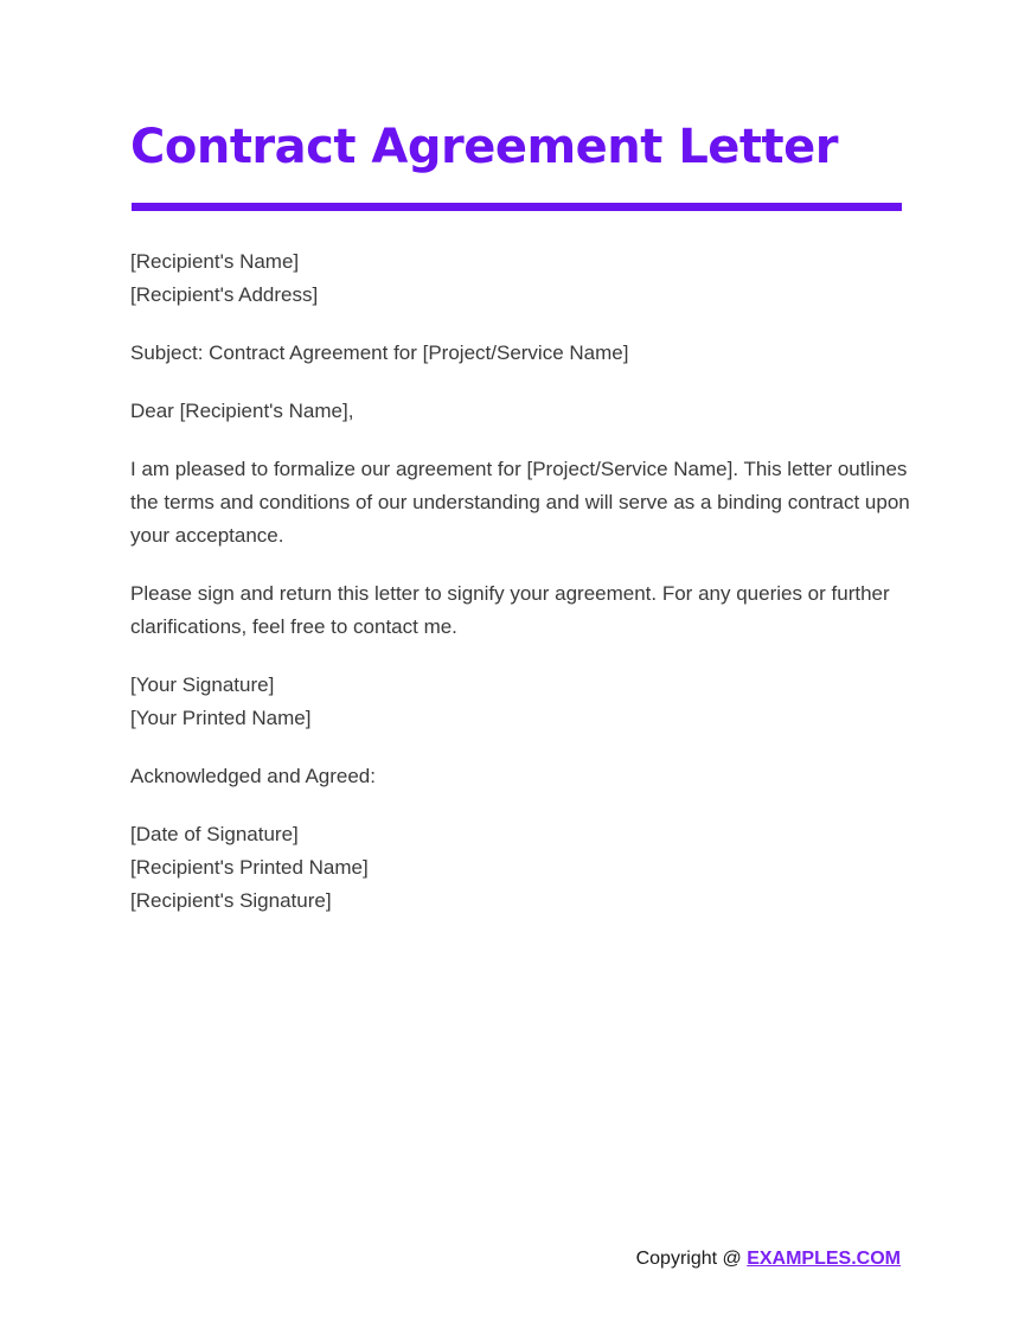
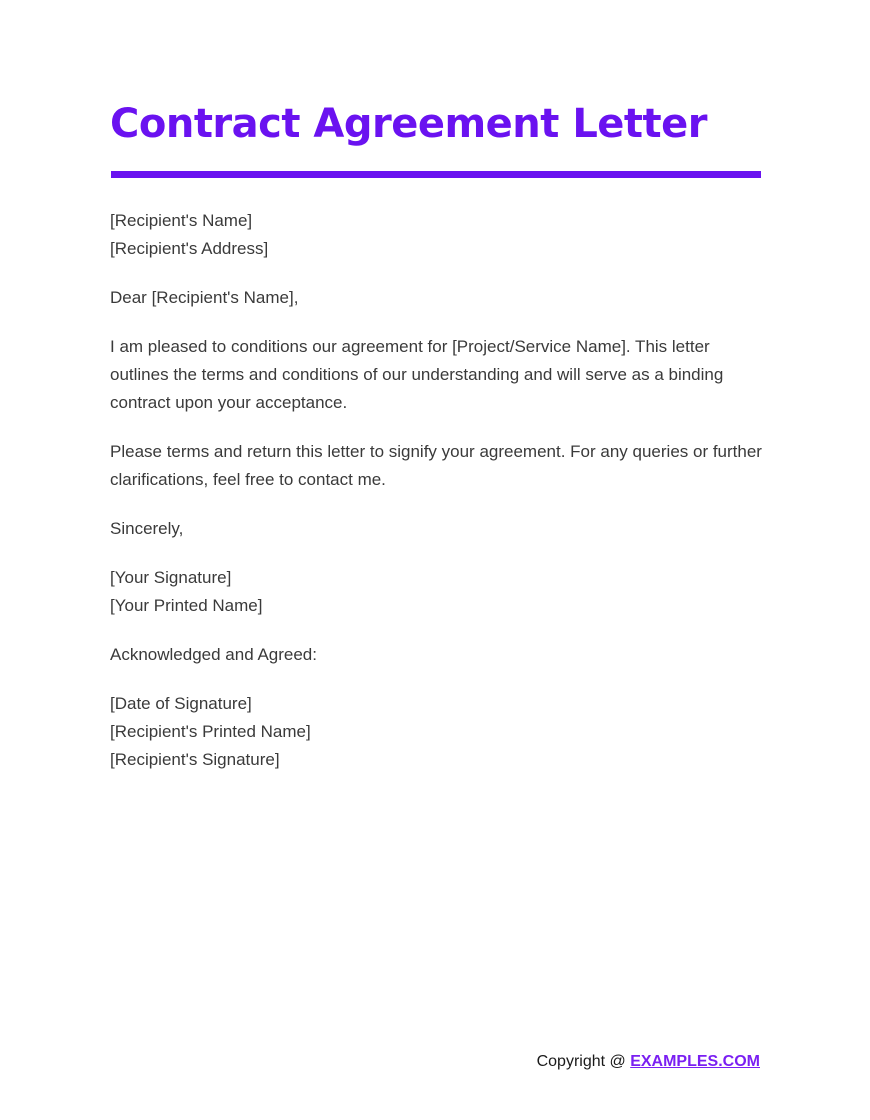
  Contract Agreement Letter
  [Recipient's Name]
  [Recipient's Address]
- Subject: Contract Agreement for [Project/Service Name]
  Dear [Recipient's Name],
- I am pleased to formalize our agreement for [Project/Service Name]. This letter outlines the terms and conditions of our understanding and will serve as a binding contract upon your acceptance.
+ I am pleased to conditions our agreement for [Project/Service Name]. This letter outlines the terms and conditions of our understanding and will serve as a binding contract upon your acceptance.
- Please sign and return this letter to signify your agreement. For any queries or further clarifications, feel free to contact me.
+ Please terms and return this letter to signify your agreement. For any queries or further clarifications, feel free to contact me.
+ Sincerely,
  [Your Signature]
  [Your Printed Name]
  Acknowledged and Agreed:
  [Date of Signature]
  [Recipient's Printed Name]
  [Recipient's Signature]
  Copyright @ EXAMPLES.COM
